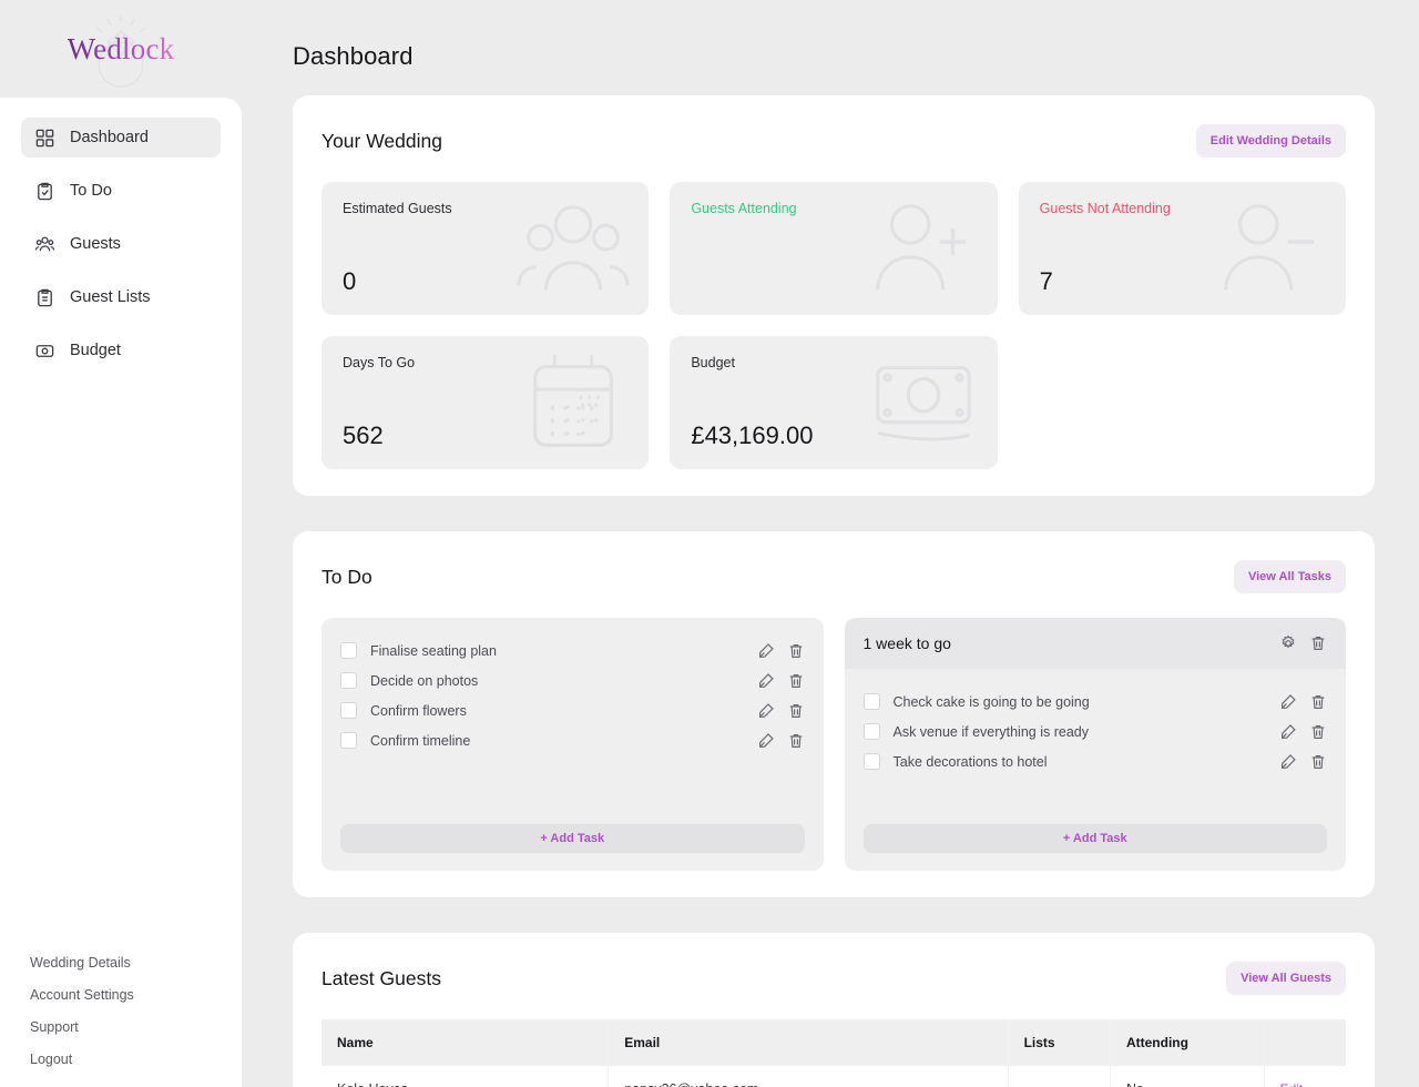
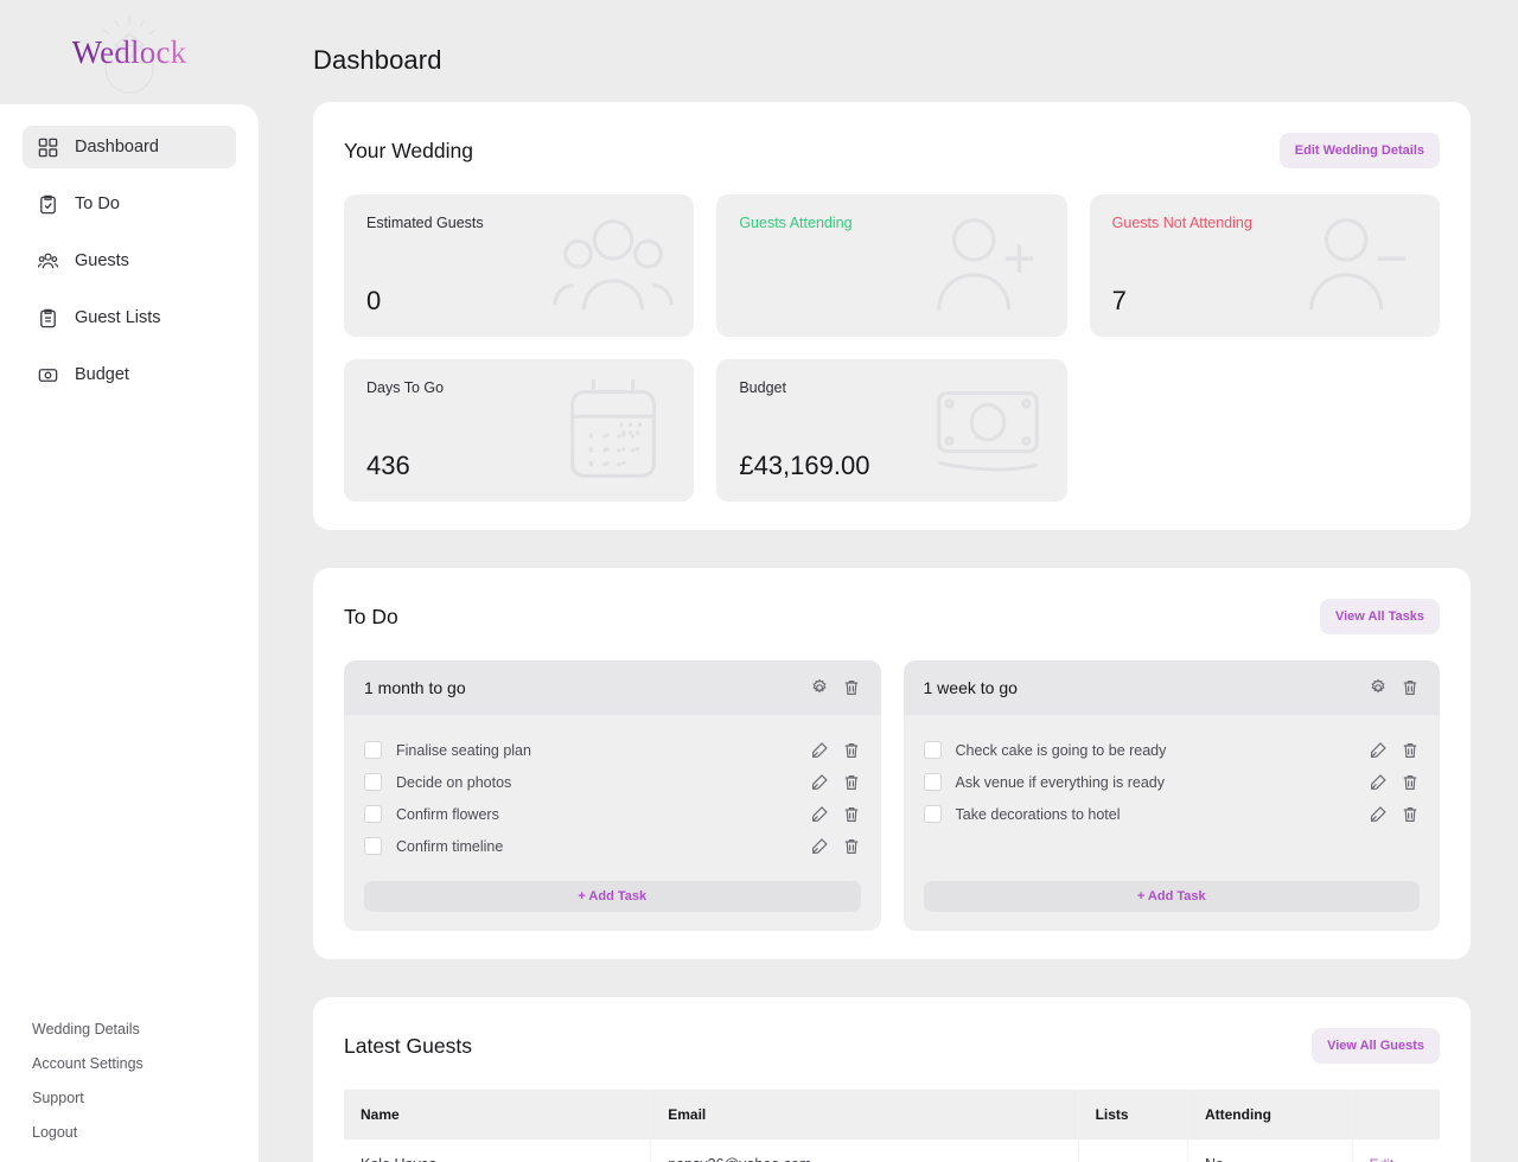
  Wedlock
  Dashboard
  To Do
  Guests
  Guest Lists
  Budget
  Wedding Details
  Account Settings
  Support
  Logout
  Dashboard
  Your Wedding
  Edit Wedding Details
  Estimated Guests
  0
  Guests Attending
  Guests Not Attending
  7
  Days To Go
- 562
+ 436
  Budget
  £43,169.00
  To Do
  View All Tasks
+ 1 month to go
  Finalise seating plan
  Decide on photos
  Confirm flowers
  Confirm timeline
  + Add Task
  1 week to go
- Check cake is going to be going
+ Check cake is going to be ready
  Ask venue if everything is ready
  Take decorations to hotel
  + Add Task
  Latest Guests
  View All Guests
  Name	Email	Lists	Attending
